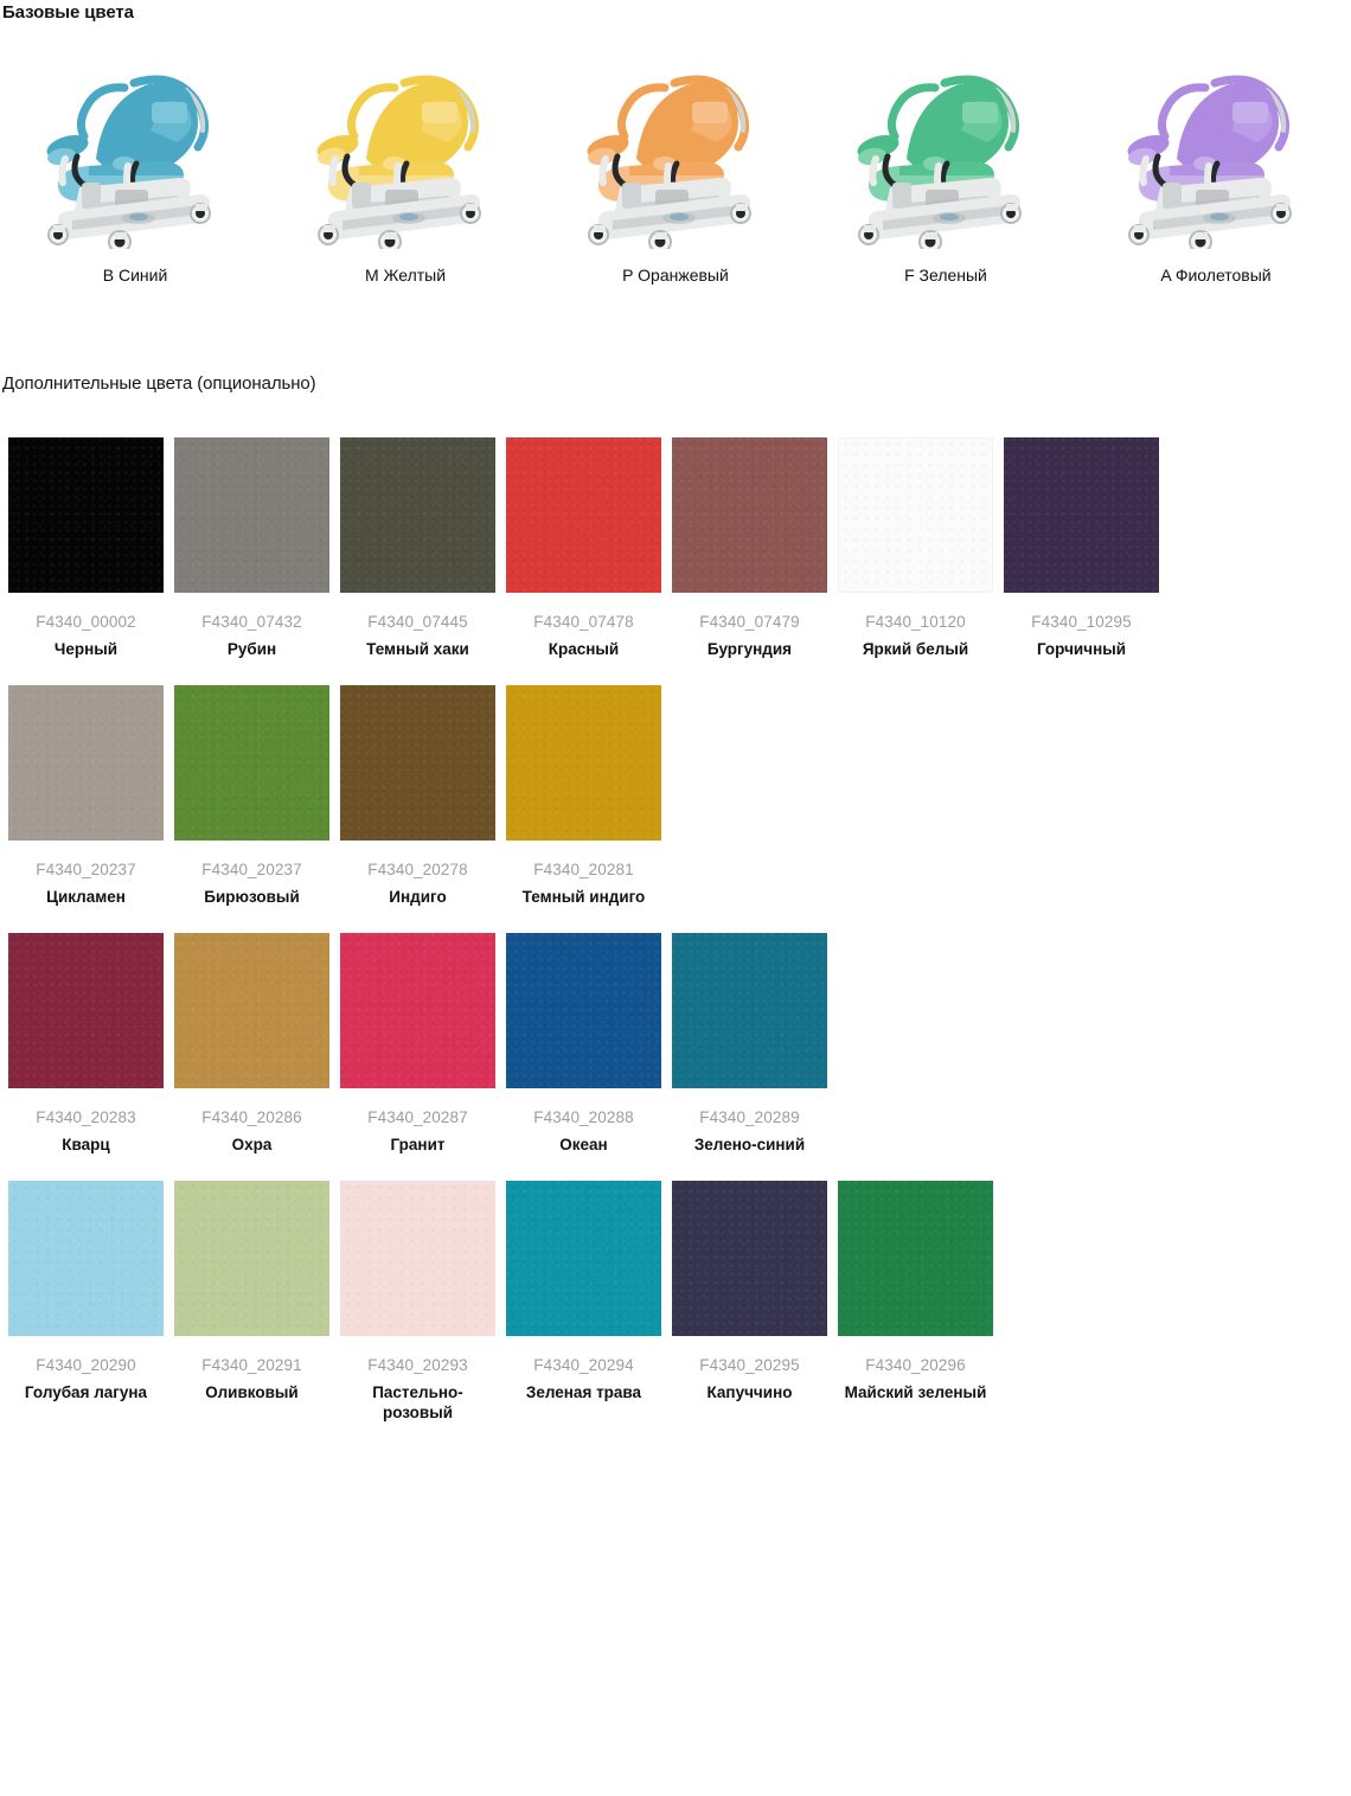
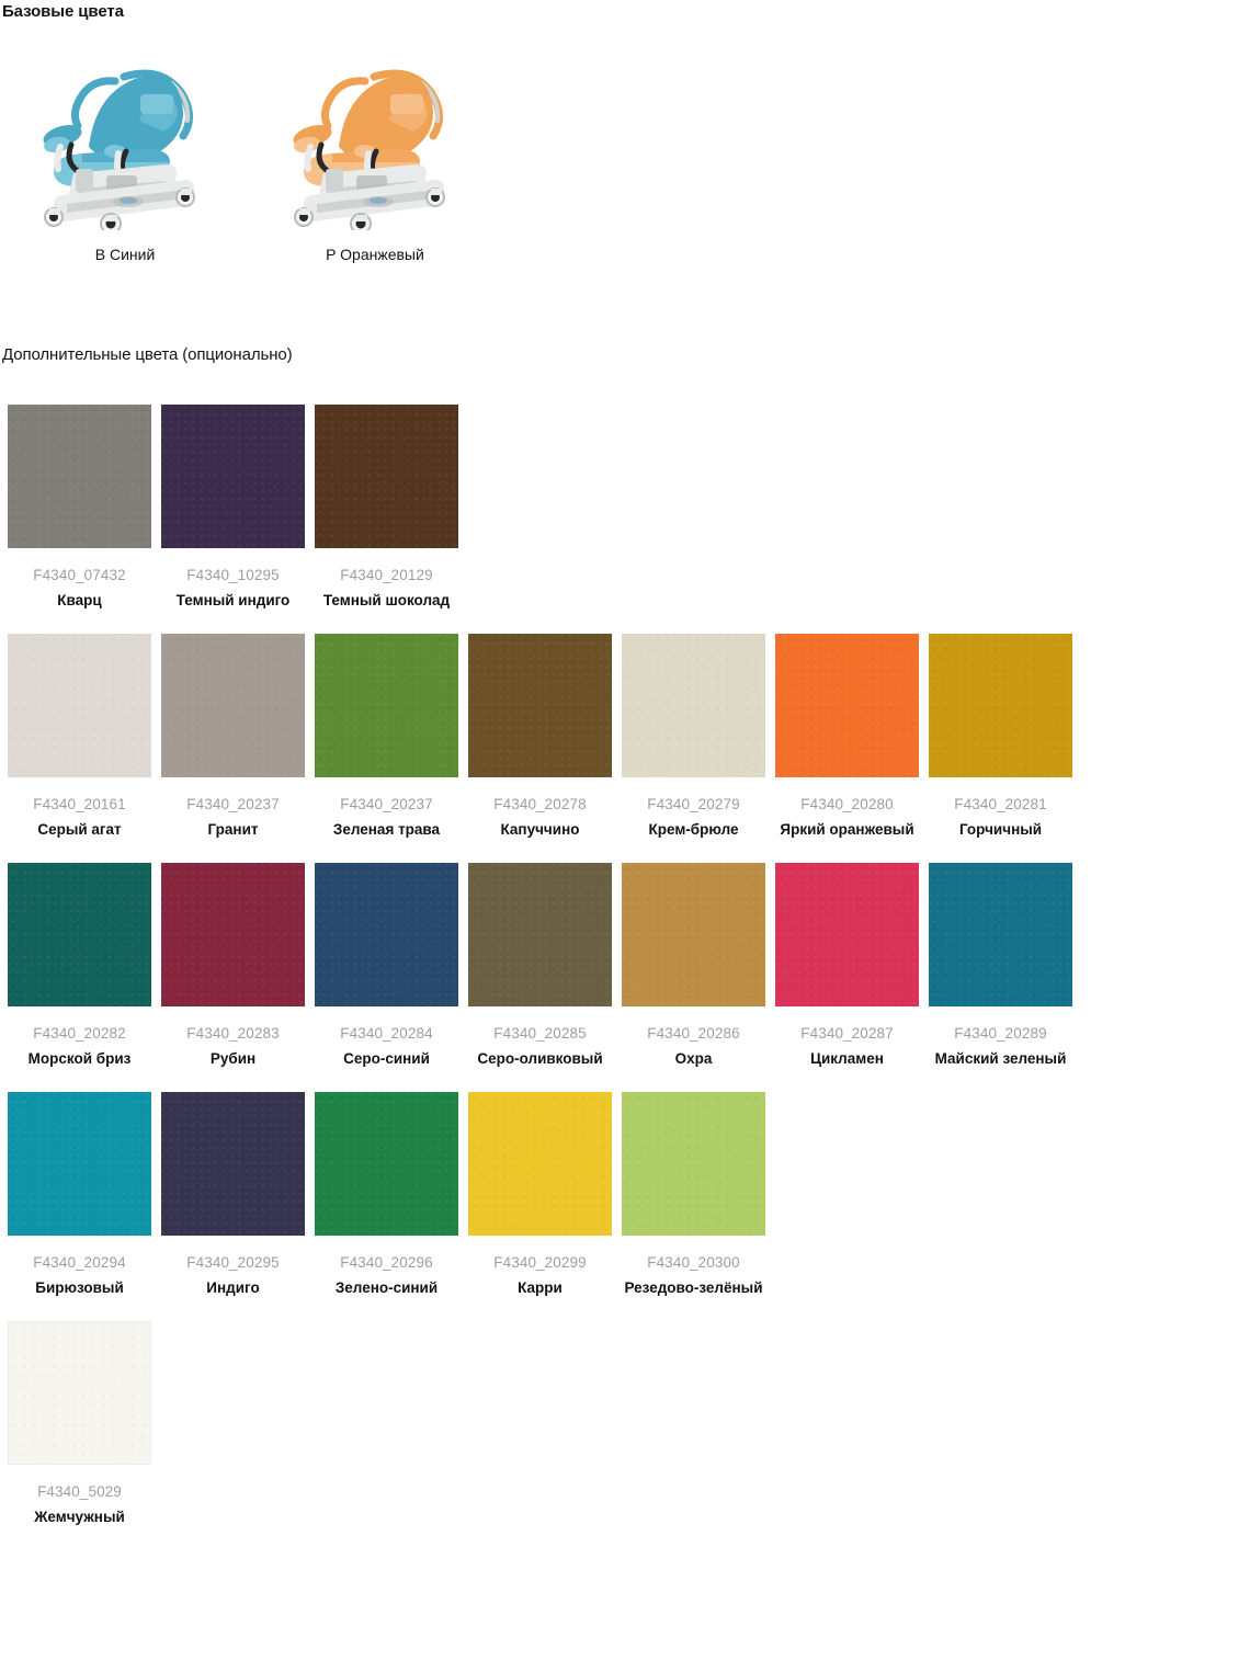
  Базовые цвета
  B Синий
- M Желтый
  P Оранжевый
- F Зеленый
- A Фиолетовый
  Дополнительные цвета (опционально)
- F4340_00002
- Черный
  F4340_07432
- Рубин
+ Кварц
- F4340_07445
- Темный хаки
- F4340_07478
- Красный
- F4340_07479
- Бургундия
- F4340_10120
- Яркий белый
  F4340_10295
- Горчичный
+ Темный индиго
+ F4340_20129
+ Темный шоколад
+ F4340_20161
+ Серый агат
  F4340_20237
- Цикламен
+ Гранит
  F4340_20237
- Бирюзовый
+ Зеленая трава
  F4340_20278
- Индиго
+ Капуччино
+ F4340_20279
+ Крем-брюле
+ F4340_20280
+ Яркий оранжевый
  F4340_20281
- Темный индиго
+ Горчичный
+ F4340_20282
+ Морской бриз
  F4340_20283
- Кварц
+ Рубин
+ F4340_20284
+ Серо-синий
+ F4340_20285
+ Серо-оливковый
  F4340_20286
  Охра
  F4340_20287
- Гранит
+ Цикламен
- F4340_20288
- Океан
  F4340_20289
- Зелено-синий
+ Майский зеленый
- F4340_20290
- Голубая лагуна
- F4340_20291
- Оливковый
- F4340_20293
- Пастельно-розовый
  F4340_20294
- Зеленая трава
+ Бирюзовый
  F4340_20295
- Капуччино
+ Индиго
  F4340_20296
- Майский зеленый
+ Зелено-синий
+ F4340_20299
+ Карри
+ F4340_20300
+ Резедово-зелёный
+ F4340_5029
+ Жемчужный
